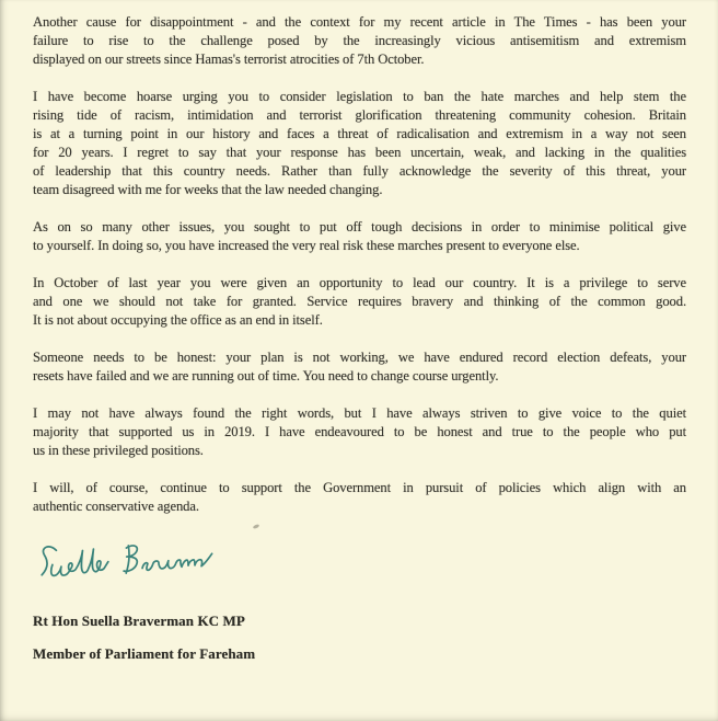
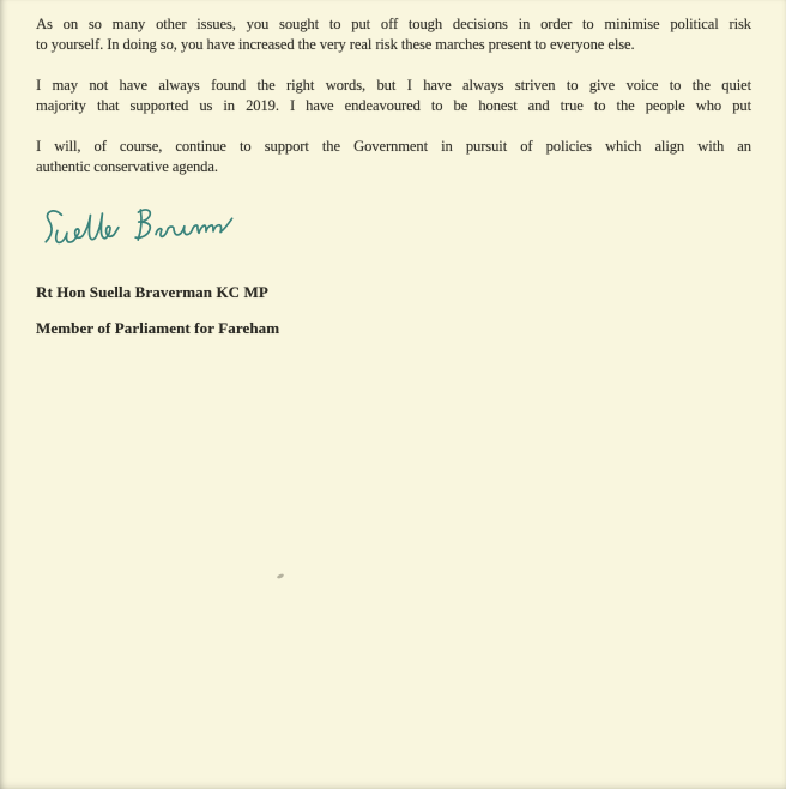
- Another cause for disappointment - and the context for my recent article in The Times - has been your
- failure to rise to the challenge posed by the increasingly vicious antisemitism and extremism
- displayed on our streets since Hamas's terrorist atrocities of 7th October.
- I have become hoarse urging you to consider legislation to ban the hate marches and help stem the
- rising tide of racism, intimidation and terrorist glorification threatening community cohesion. Britain
- is at a turning point in our history and faces a threat of radicalisation and extremism in a way not seen
- for 20 years. I regret to say that your response has been uncertain, weak, and lacking in the qualities
- of leadership that this country needs. Rather than fully acknowledge the severity of this threat, your
- team disagreed with me for weeks that the law needed changing.
- As on so many other issues, you sought to put off tough decisions in order to minimise political give
+ As on so many other issues, you sought to put off tough decisions in order to minimise political risk
  to yourself. In doing so, you have increased the very real risk these marches present to everyone else.
- In October of last year you were given an opportunity to lead our country. It is a privilege to serve
- and one we should not take for granted. Service requires bravery and thinking of the common good.
- It is not about occupying the office as an end in itself.
- Someone needs to be honest: your plan is not working, we have endured record election defeats, your
- resets have failed and we are running out of time. You need to change course urgently.
  I may not have always found the right words, but I have always striven to give voice to the quiet
  majority that supported us in 2019. I have endeavoured to be honest and true to the people who put
- us in these privileged positions.
  I will, of course, continue to support the Government in pursuit of policies which align with an
  authentic conservative agenda.
  Rt Hon Suella Braverman KC MP
  Member of Parliament for Fareham
